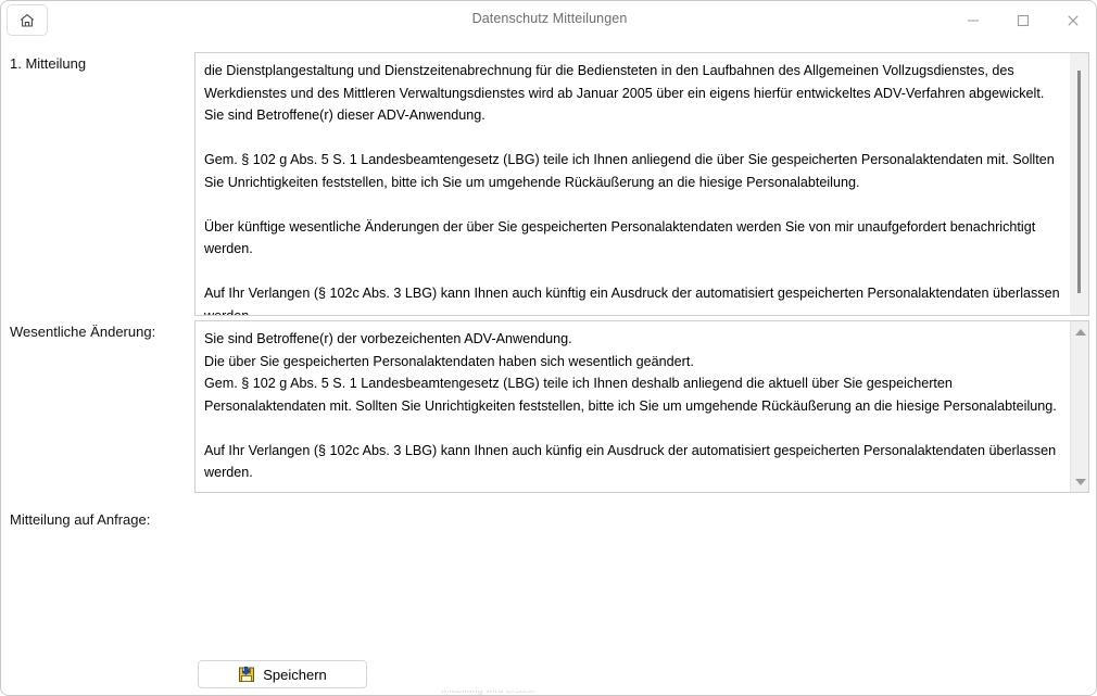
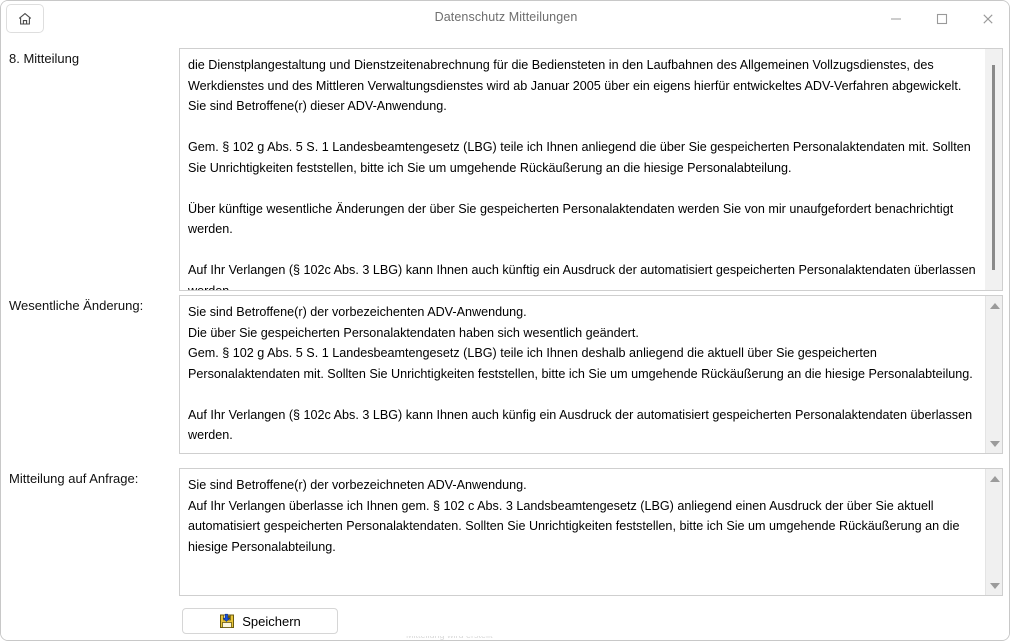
  Datenschutz Mitteilungen
- 1. Mitteilung
+ 8. Mitteilung
  die Dienstplangestaltung und Dienstzeitenabrechnung für die Bediensteten in den Laufbahnen des Allgemeinen Vollzugsdienstes, des Werkdienstes und des Mittleren Verwaltungsdienstes wird ab Januar 2005 über ein eigens hierfür entwickeltes ADV-Verfahren abgewickelt. Sie sind Betroffene(r) dieser ADV-Anwendung.
  Gem. § 102 g Abs. 5 S. 1 Landesbeamtengesetz (LBG) teile ich Ihnen anliegend die über Sie gespeicherten Personalaktendaten mit. Sollten Sie Unrichtigkeiten feststellen, bitte ich Sie um umgehende Rückäußerung an die hiesige Personalabteilung.
  Über künftige wesentliche Änderungen der über Sie gespeicherten Personalaktendaten werden Sie von mir unaufgefordert benachrichtigt werden.
  Auf Ihr Verlangen (§ 102c Abs. 3 LBG) kann Ihnen auch künftig ein Ausdruck der automatisiert gespeicherten Personalaktendaten überlassen
  Wesentliche Änderung:
  Sie sind Betroffene(r) der vorbezeichenten ADV-Anwendung.
  Die über Sie gespeicherten Personalaktendaten haben sich wesentlich geändert.
  Gem. § 102 g Abs. 5 S. 1 Landesbeamtengesetz (LBG) teile ich Ihnen deshalb anliegend die aktuell über Sie gespeicherten Personalaktendaten mit. Sollten Sie Unrichtigkeiten feststellen, bitte ich Sie um umgehende Rückäußerung an die hiesige Personalabteilung.
  Auf Ihr Verlangen (§ 102c Abs. 3 LBG) kann Ihnen auch künfig ein Ausdruck der automatisiert gespeicherten Personalaktendaten überlassen werden.
  Mitteilung auf Anfrage:
+ Sie sind Betroffene(r) der vorbezeichneten ADV-Anwendung.
+ Auf Ihr Verlangen überlasse ich Ihnen gem. § 102 c Abs. 3 Landsbeamtengesetz (LBG) anliegend einen Ausdruck der über Sie aktuell automatisiert gespeicherten Personalaktendaten. Sollten Sie Unrichtigkeiten feststellen, bitte ich Sie um umgehende Rückäußerung an die hiesige Personalabteilung.
  Speichern
